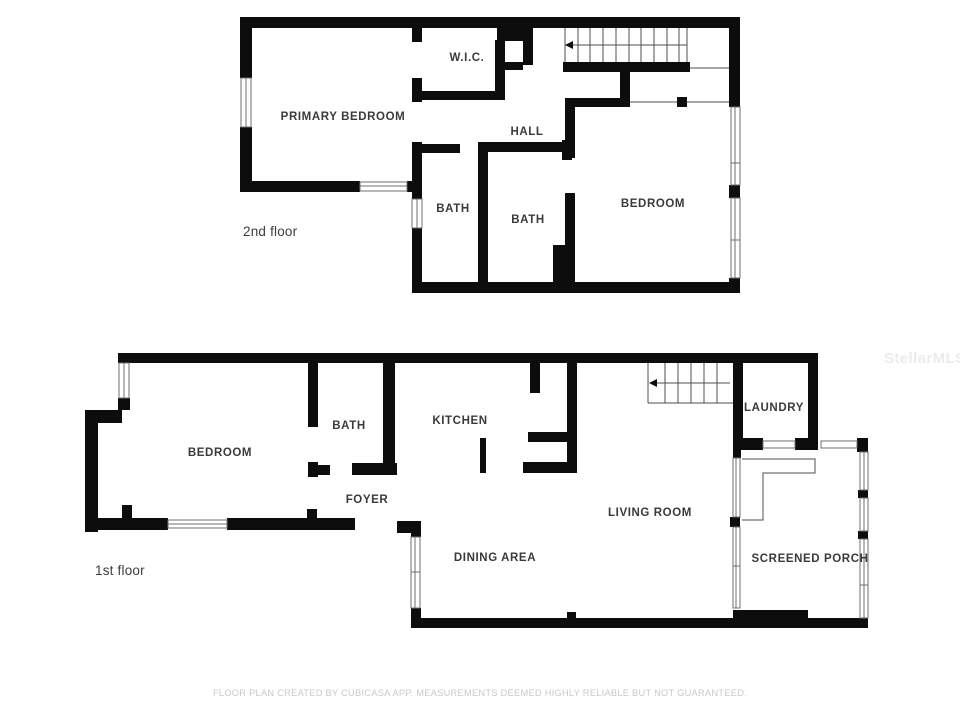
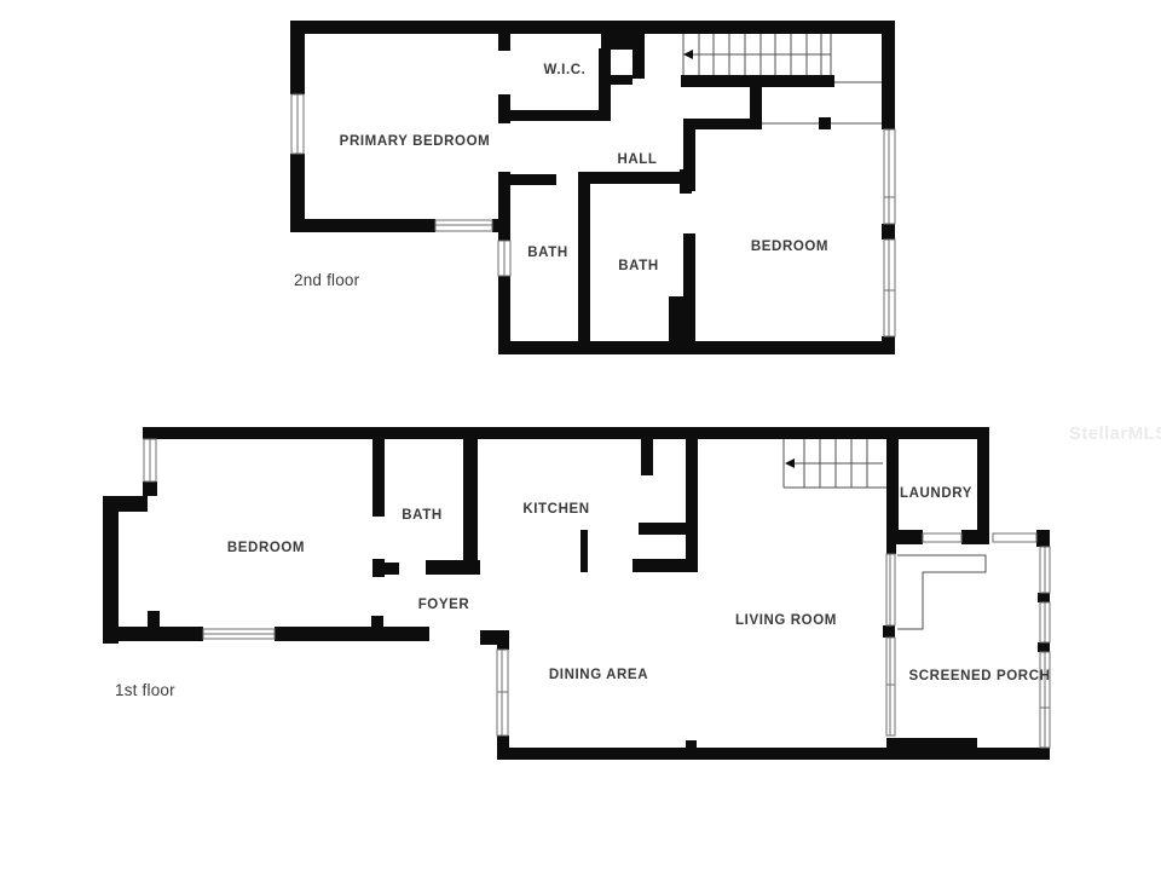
  PRIMARY BEDROOM
  W.I.C.
  HALL
  BATH
  BATH
  BEDROOM
  2nd floor
  BEDROOM
  BATH
  KITCHEN
  FOYER
  LAUNDRY
  LIVING ROOM
  DINING AREA
  SCREENED PORCH
  1st floor
- FLOOR PLAN CREATED BY CUBICASA APP. MEASUREMENTS DEEMED HIGHLY RELIABLE BUT NOT GUARANTEED.
